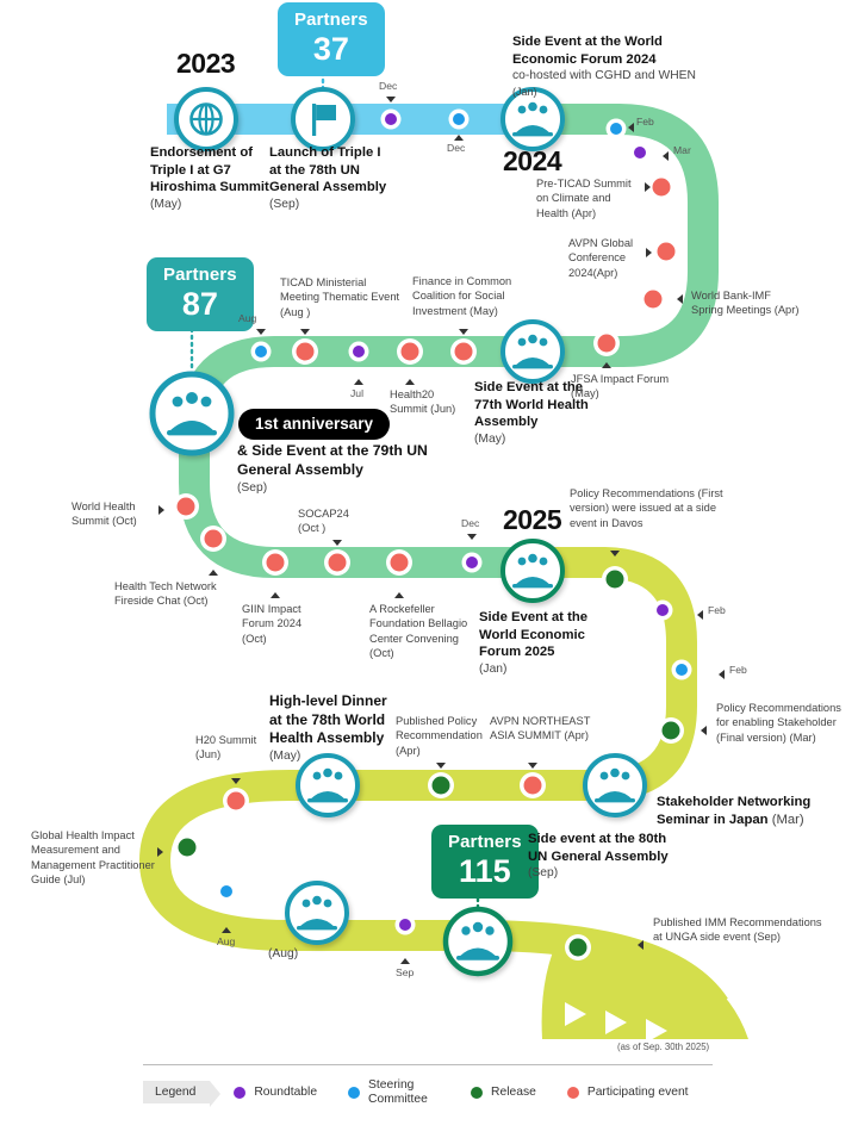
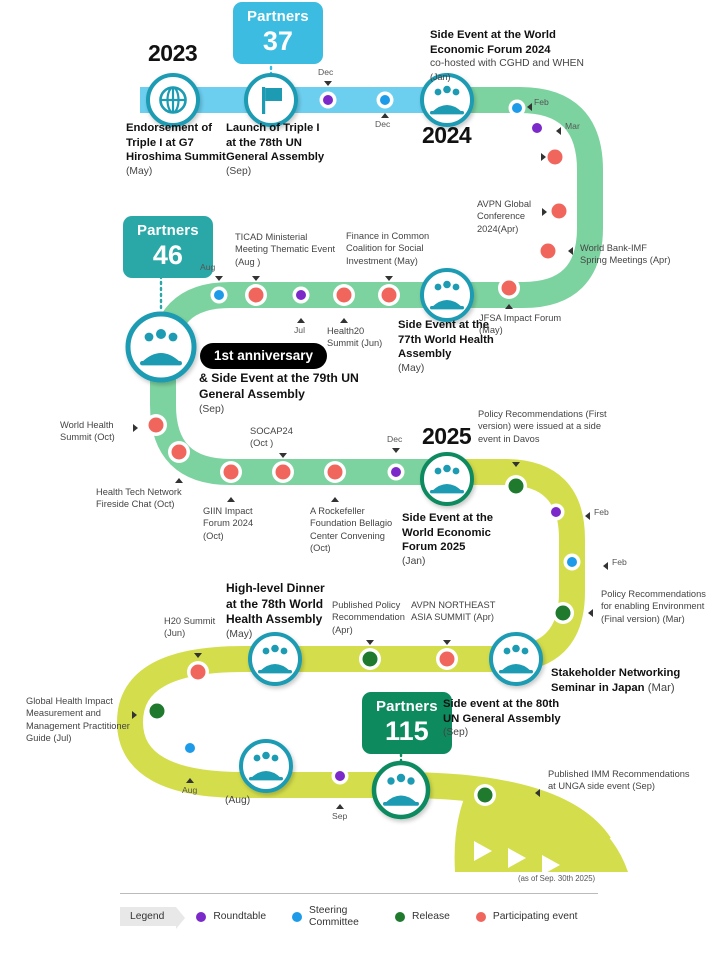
  2023
  2024
  2025
  Partners
  37
  Partners
- 87
+ 46
  Partners
  115
  1st anniversary
  Endorsement of Triple I at G7 Hiroshima Summit
  (May)
  Launch of Triple I at the 78th UN General Assembly
  (Sep)
  Side Event at the World Economic Forum 2024
  co-hosted with CGHD and WHEN (Jan)
  Side Event at the 77th World Health Assembly
  (May)
  & Side Event at the 79th UN General Assembly
  (Sep)
  Side Event at the World Economic Forum 2025
  (Jan)
  High-level Dinner at the 78th World Health Assembly
  (May)
  Stakeholder Networking Seminar in Japan (Mar)
  Side event at the 80th UN General Assembly
  (Sep)
  (Aug)
  Dec
  Dec
  Feb
  Mar
- Pre-TICAD Summit on Climate and Health (Apr)
  AVPN Global Conference 2024(Apr)
  World Bank-IMF Spring Meetings (Apr)
  JFSA Impact Forum (May)
  Aug
  TICAD Ministerial Meeting Thematic Event (Aug )
  Finance in Common Coalition for Social Investment (May)
  Jul
  Health20 Summit (Jun)
  World Health Summit (Oct)
  Health Tech Network Fireside Chat (Oct)
  SOCAP24 (Oct )
  GIIN Impact Forum 2024 (Oct)
  A Rockefeller Foundation Bellagio Center Convening (Oct)
  Dec
  Policy Recommendations (First version) were issued at a side event in Davos
  Feb
  Feb
- Policy Recommendations for enabling Stakeholder (Final version) (Mar)
+ Policy Recommendations for enabling Environment (Final version) (Mar)
  AVPN NORTHEAST ASIA SUMMIT (Apr)
  Published Policy Recommendation (Apr)
  H20 Summit (Jun)
  Global Health Impact Measurement and Management Practitioner Guide (Jul)
  Aug
  Sep
  Published IMM Recommendations at UNGA side event (Sep)
  (as of Sep. 30th 2025)
  Legend
  Roundtable
  Steering Committee
  Release
  Participating event
